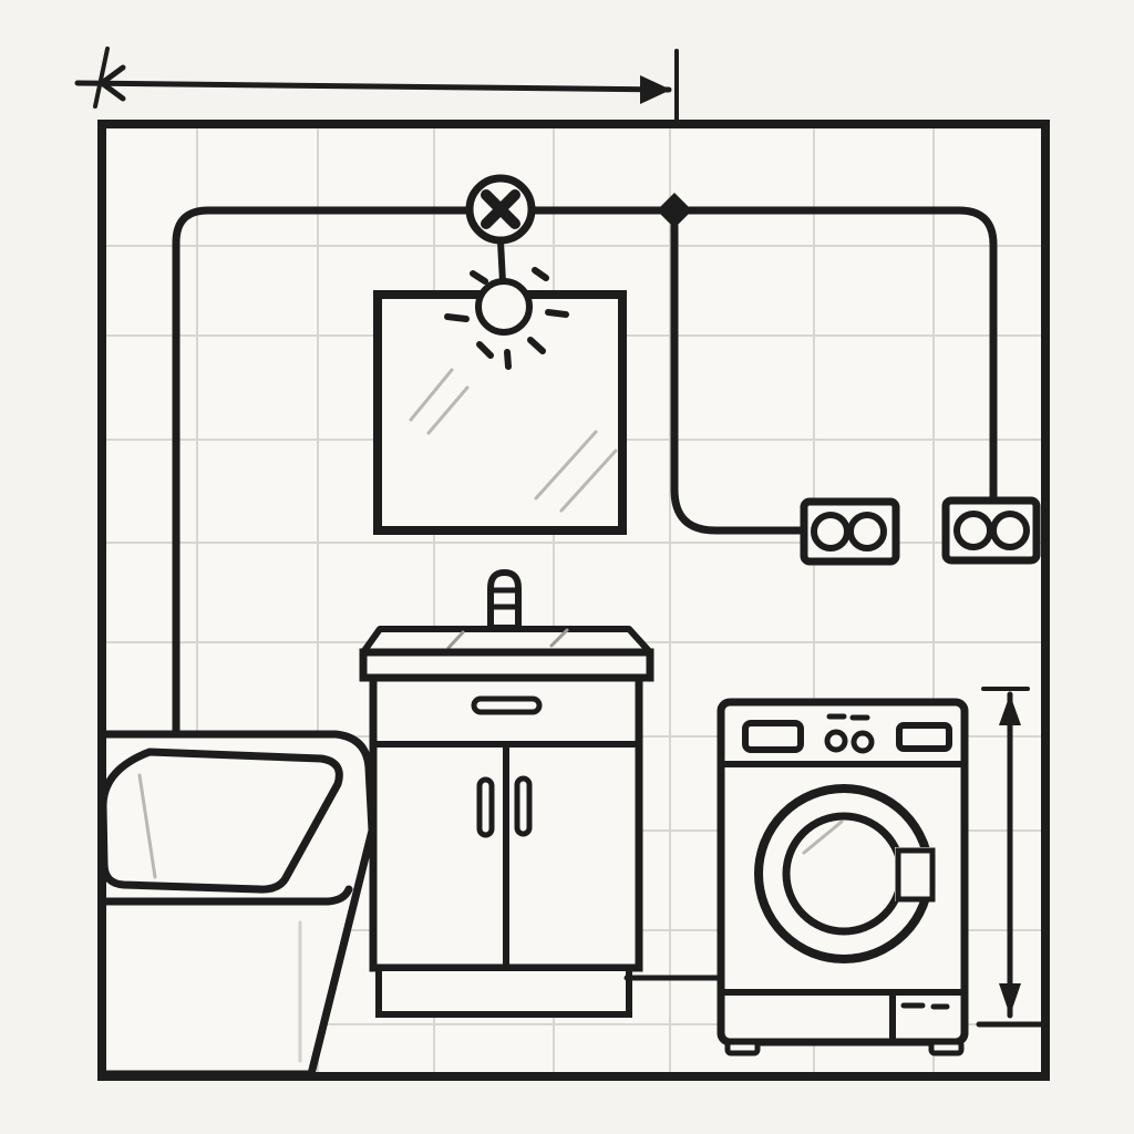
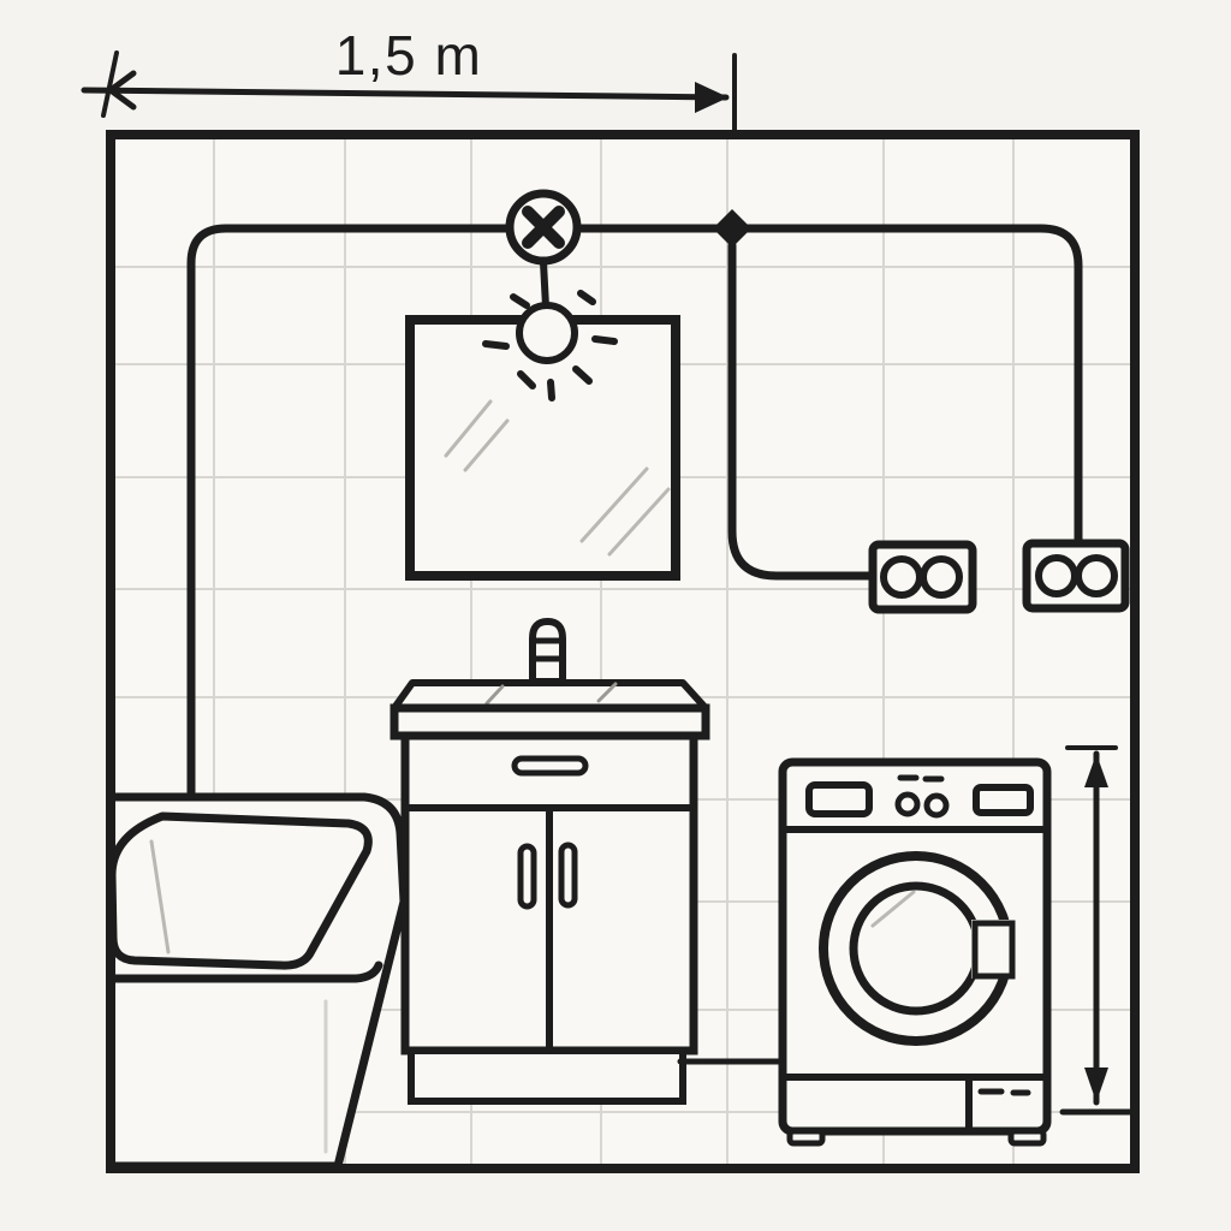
+ 1,5 m
